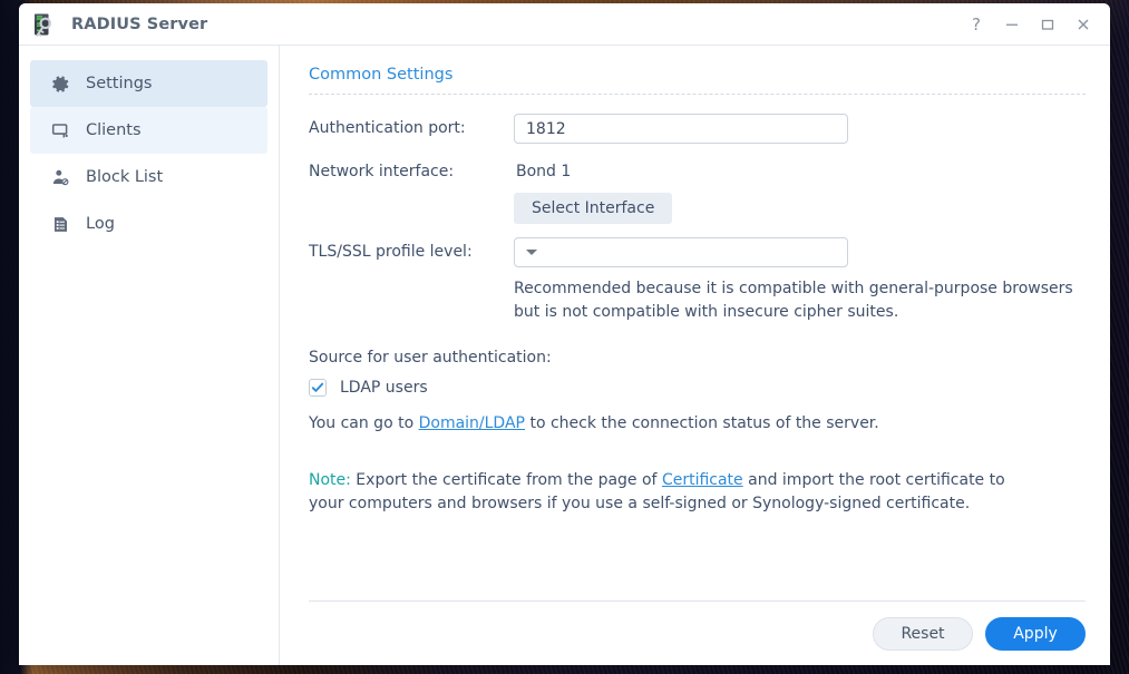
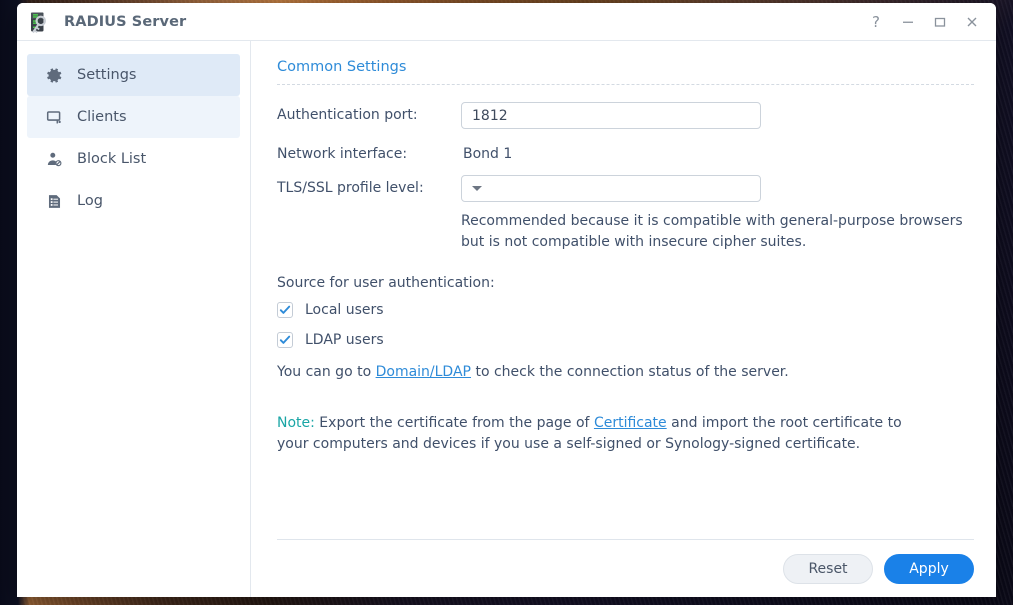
  RADIUS Server
  ?
  Settings
  Clients
  Block List
  Log
  Common Settings
  Authentication port:
  1812
  Network interface:
  Bond 1
- Select Interface
  TLS/SSL profile level:
  Recommended because it is compatible with general-purpose browsers but is not compatible with insecure cipher suites.
  Source for user authentication:
+ Local users
  LDAP users
  You can go to Domain/LDAP to check the connection status of the server.
- Note: Export the certificate from the page of Certificate and import the root certificate to your computers and browsers if you use a self-signed or Synology-signed certificate.
+ Note: Export the certificate from the page of Certificate and import the root certificate to your computers and devices if you use a self-signed or Synology-signed certificate.
  Reset
  Apply
